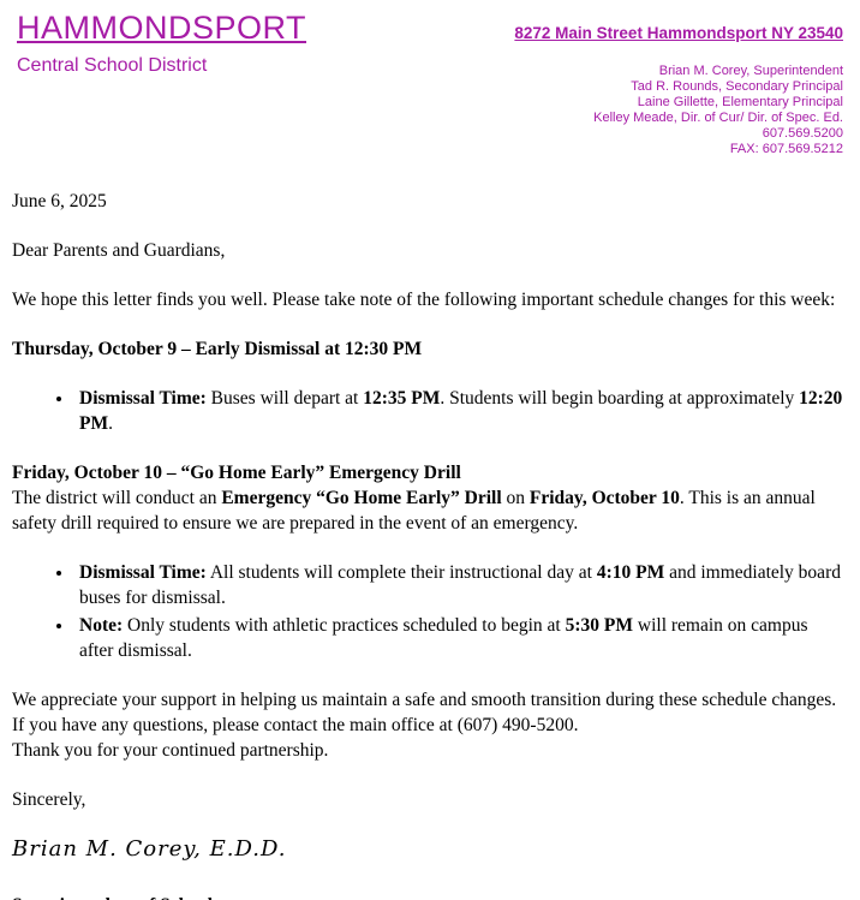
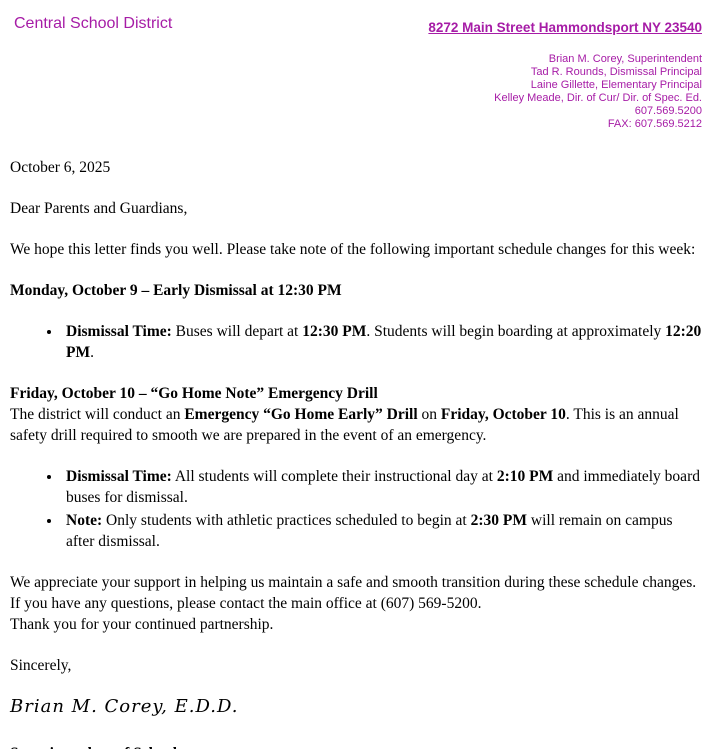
- HAMMONDSPORT
  Central School District
  8272 Main Street Hammondsport NY 23540
  Brian M. Corey, Superintendent
- Tad R. Rounds, Secondary Principal
+ Tad R. Rounds, Dismissal Principal
  Laine Gillette, Elementary Principal
  Kelley Meade, Dir. of Cur/ Dir. of Spec. Ed.
  607.569.5200
  FAX: 607.569.5212
- June 6, 2025
+ October 6, 2025
  Dear Parents and Guardians,
  We hope this letter finds you well. Please take note of the following important schedule changes for this week:
- Thursday, October 9 – Early Dismissal at 12:30 PM
+ Monday, October 9 – Early Dismissal at 12:30 PM
- Dismissal Time: Buses will depart at 12:35 PM. Students will begin boarding at approximately 12:20 PM.
+ Dismissal Time: Buses will depart at 12:30 PM. Students will begin boarding at approximately 12:20 PM.
- Friday, October 10 – “Go Home Early” Emergency Drill
+ Friday, October 10 – “Go Home Note” Emergency Drill
- The district will conduct an Emergency “Go Home Early” Drill on Friday, October 10. This is an annual safety drill required to ensure we are prepared in the event of an emergency.
+ The district will conduct an Emergency “Go Home Early” Drill on Friday, October 10. This is an annual safety drill required to smooth we are prepared in the event of an emergency.
- Dismissal Time: All students will complete their instructional day at 4:10 PM and immediately board buses for dismissal.
+ Dismissal Time: All students will complete their instructional day at 2:10 PM and immediately board buses for dismissal.
- Note: Only students with athletic practices scheduled to begin at 5:30 PM will remain on campus after dismissal.
+ Note: Only students with athletic practices scheduled to begin at 2:30 PM will remain on campus after dismissal.
- We appreciate your support in helping us maintain a safe and smooth transition during these schedule changes. If you have any questions, please contact the main office at (607) 490-5200.
+ We appreciate your support in helping us maintain a safe and smooth transition during these schedule changes. If you have any questions, please contact the main office at (607) 569-5200.
  Thank you for your continued partnership.
  Sincerely,
  Brian M. Corey, E.D.D.
